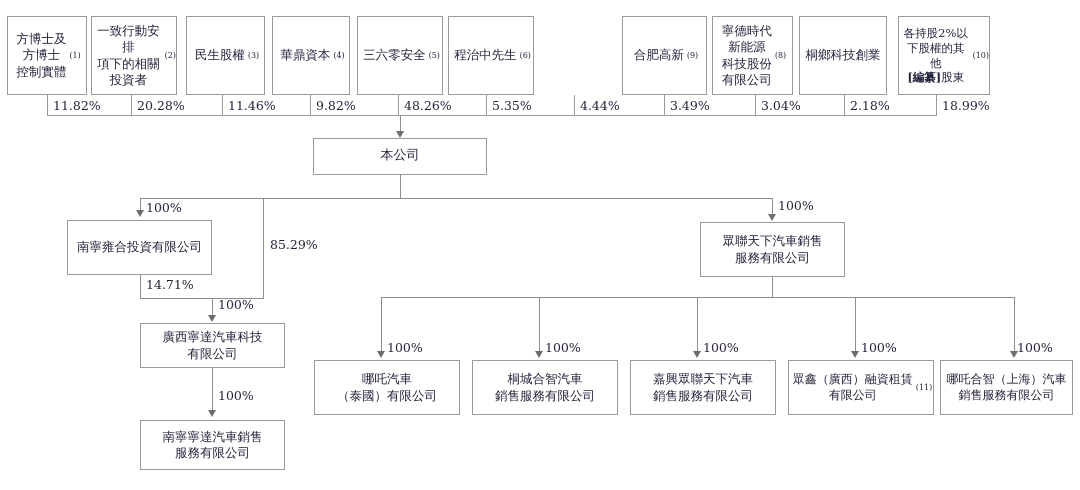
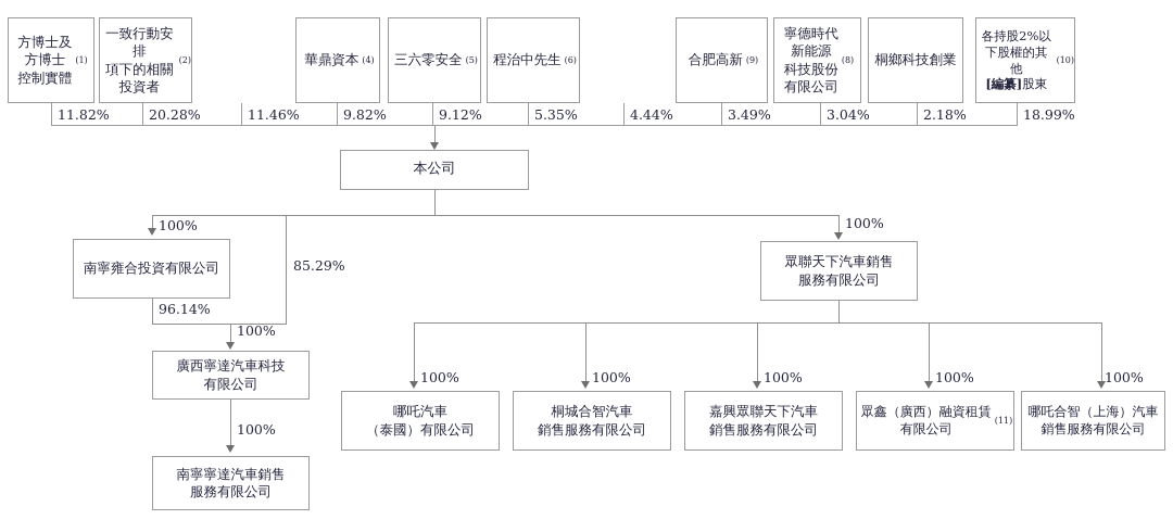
  方博士及
  方博士
  控制實體
  (1)
  一致行動安排
  項下的相關
  投資者
  (2)
- 民生股權
- (3)
  華鼎資本
  (4)
  三六零安全
  (5)
  程治中先生
  (6)
  合肥高新
  (9)
  寧德時代
  新能源
  科技股份
  有限公司
  (8)
  桐鄉科技創業
  各持股2%以
  下股權的其他
  [編纂]股東
  (10)
  11.82%
  20.28%
  11.46%
  9.82%
- 48.26%
+ 9.12%
  5.35%
  4.44%
  3.49%
  3.04%
  2.18%
  18.99%
  本公司
  100%
  南寧雍合投資有限公司
- 14.71%
+ 96.14%
  85.29%
  100%
  廣西寧達汽車科技
  有限公司
  100%
  南寧寧達汽車銷售
  服務有限公司
  100%
  眾聯天下汽車銷售
  服務有限公司
  100%
  哪吒汽車
  （泰國）有限公司
  100%
  桐城合智汽車
  銷售服務有限公司
  100%
  嘉興眾聯天下汽車
  銷售服務有限公司
  100%
  眾鑫（廣西）融資租賃
  有限公司
  (11)
  100%
  哪吒合智（上海）汽車
  銷售服務有限公司
